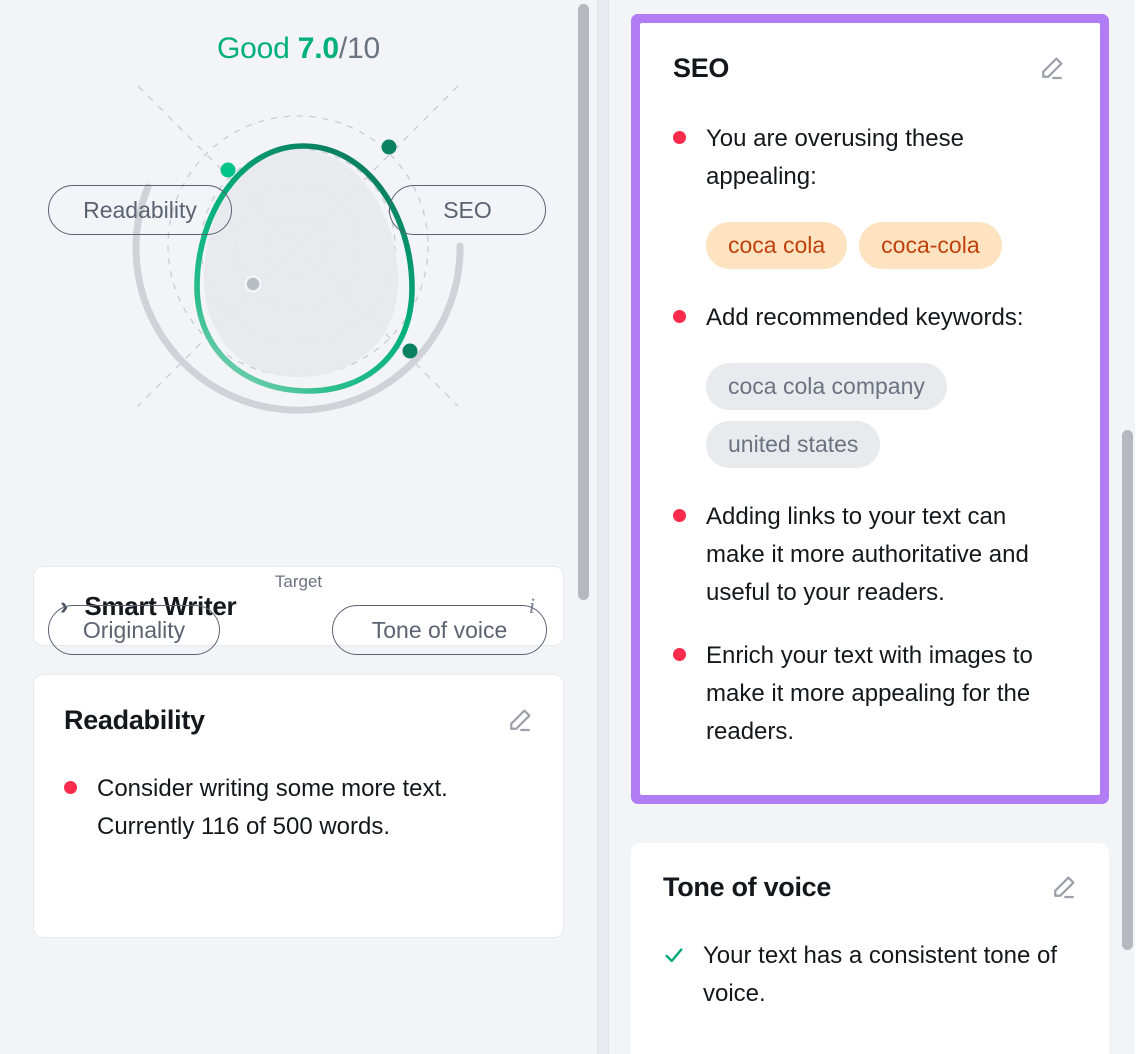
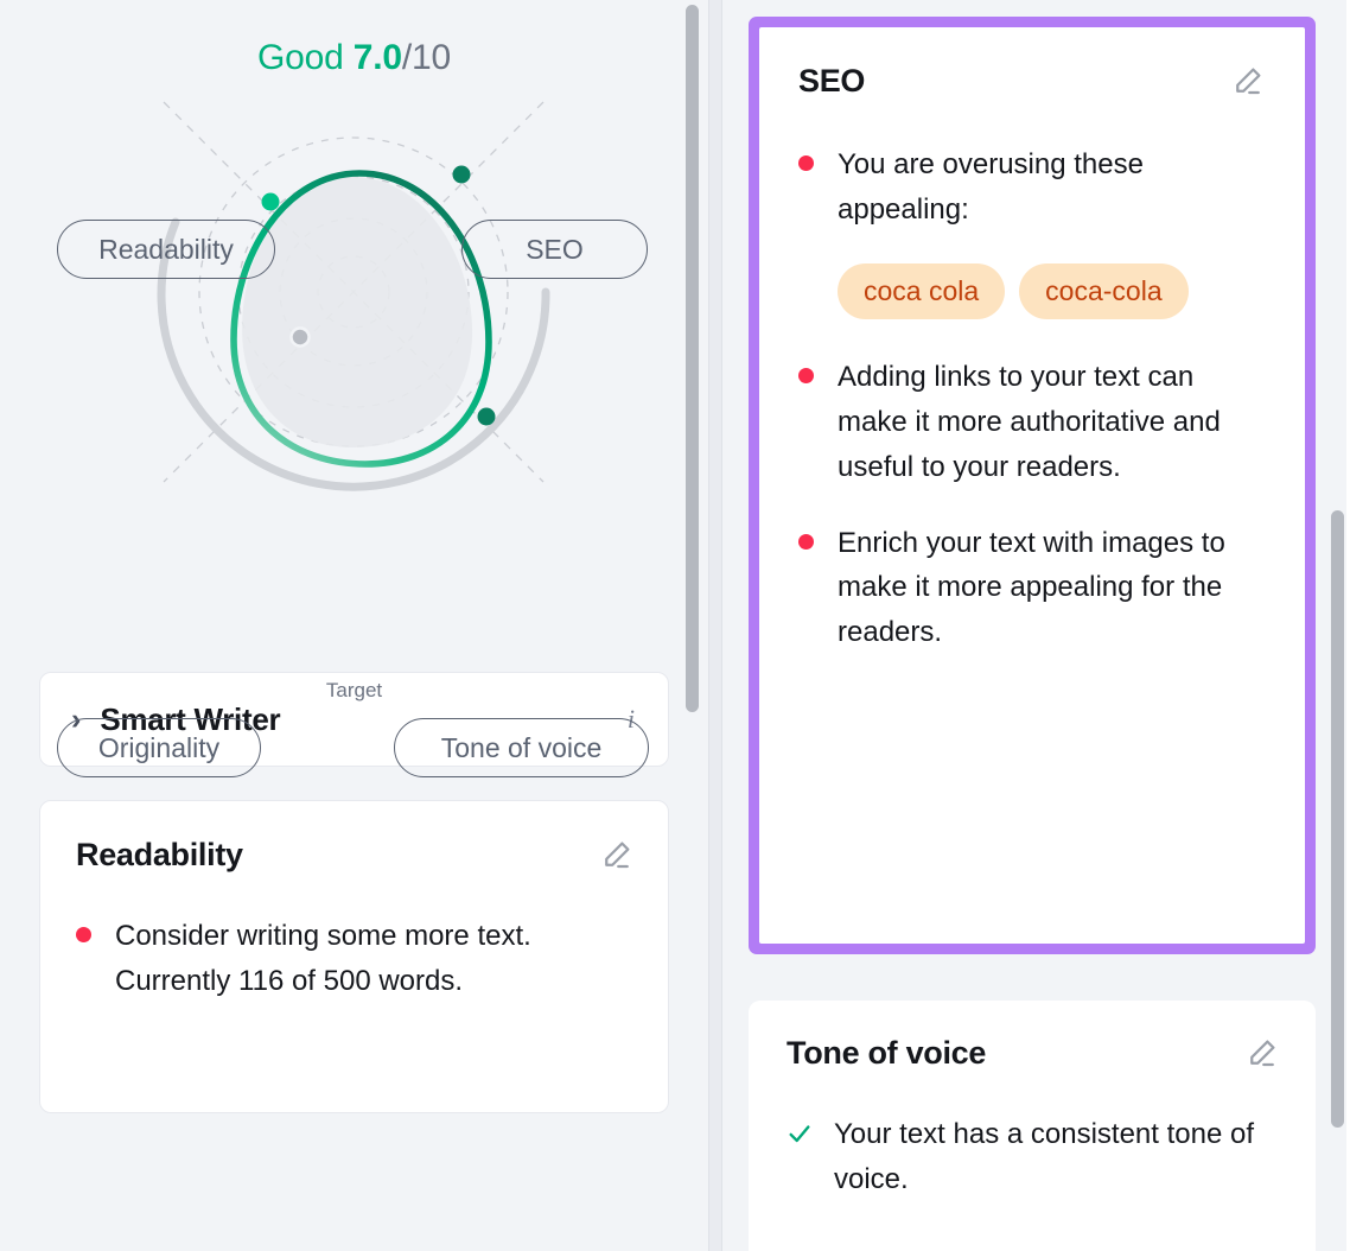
  Good 7.0/10
  Readability
  SEO
  Originality
  Tone of voice
  Target
  ›
  Smart Writer
  i
  Readability
  Consider writing some more text. Currently 116 of 500 words.
  SEO
  You are overusing these appealing:
  coca cola
  coca-cola
- Add recommended keywords:
- coca cola company
- united states
  Adding links to your text can make it more authoritative and useful to your readers.
  Enrich your text with images to make it more appealing for the readers.
  Tone of voice
  Your text has a consistent tone of voice.
